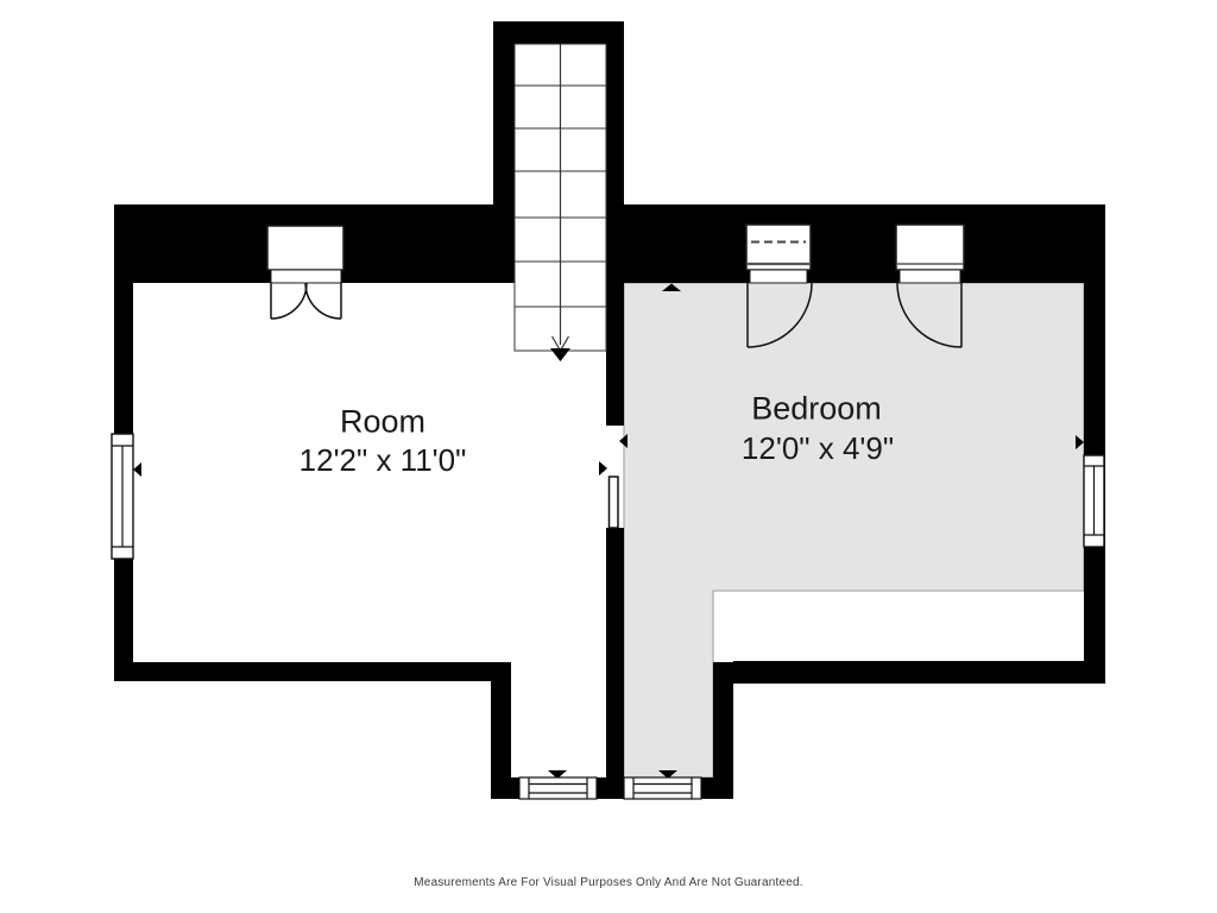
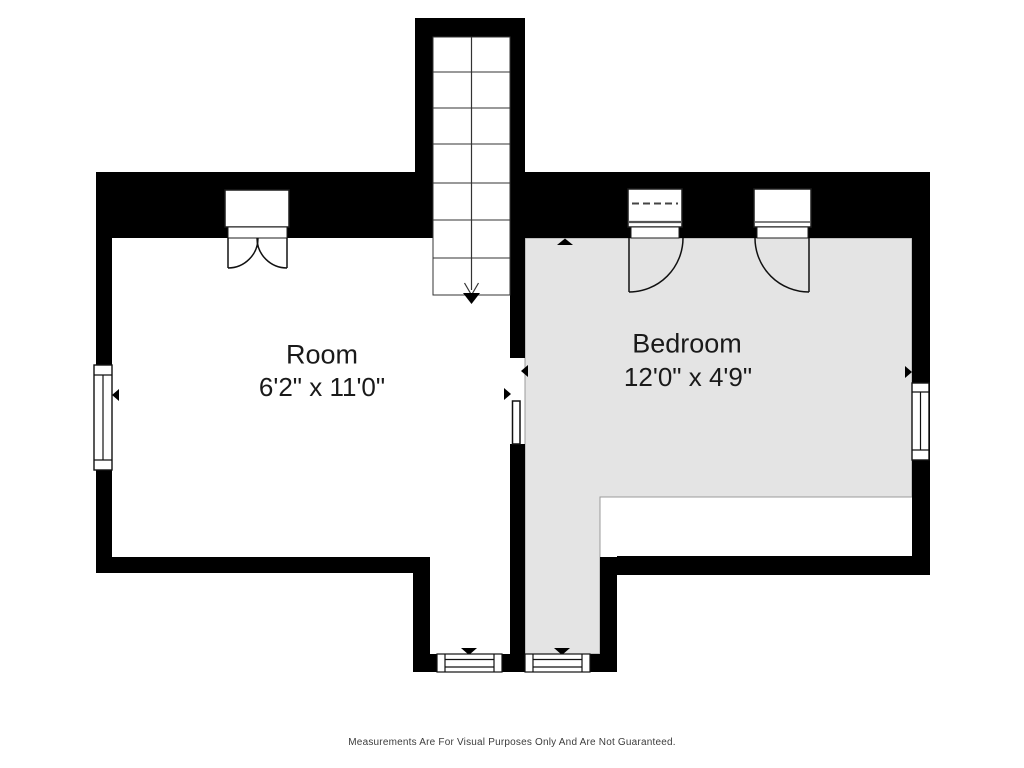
  Room
- 12'2" x 11'0"
+ 6'2" x 11'0"
  Bedroom
  12'0" x 4'9"
  Measurements Are For Visual Purposes Only And Are Not Guaranteed.
